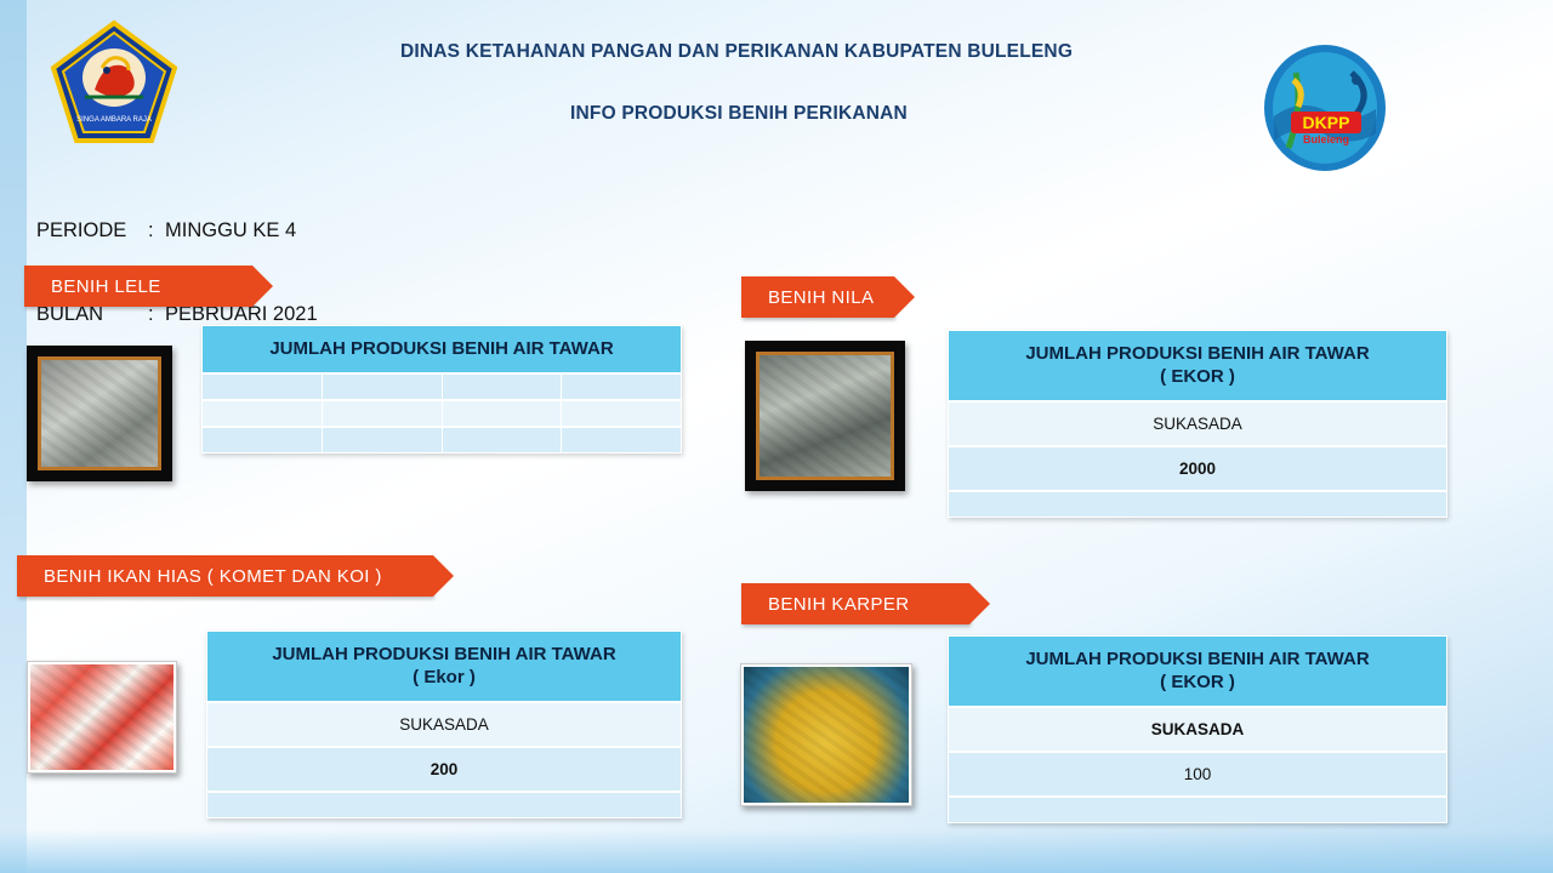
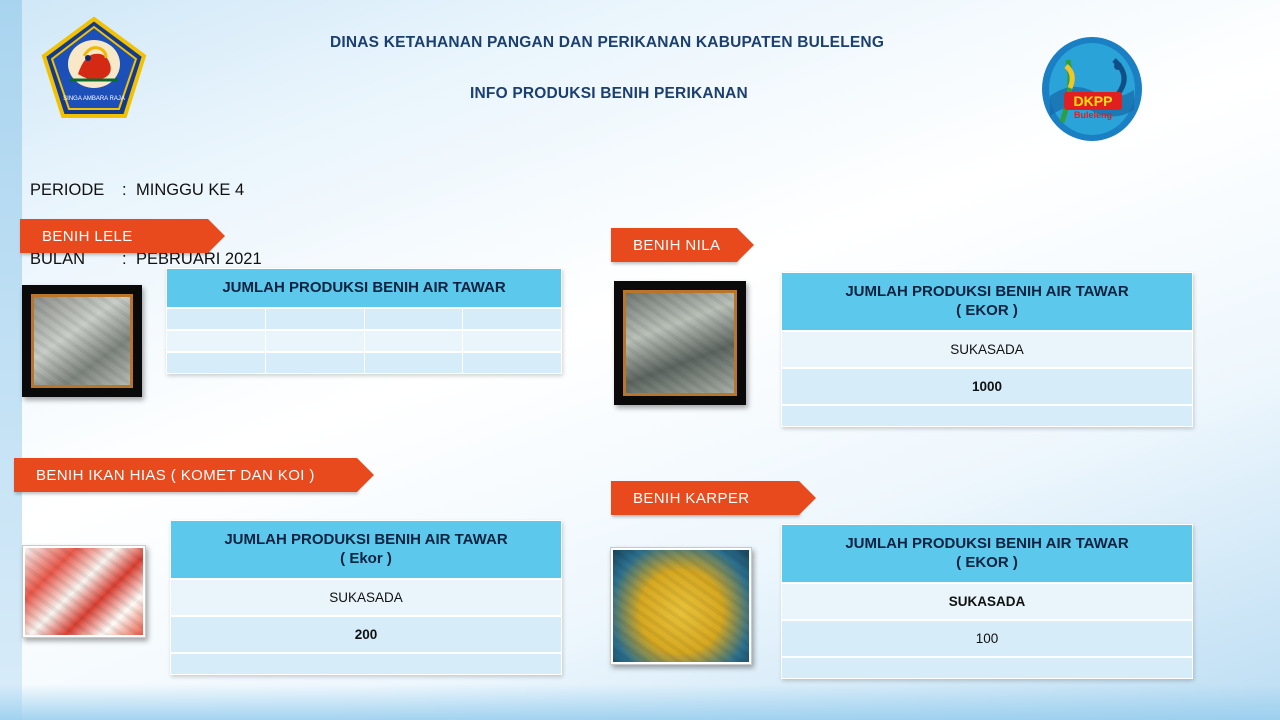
  DKPP
  Buleleng
  DINAS KETAHANAN PANGAN DAN PERIKANAN KABUPATEN BULELENG
  INFO PRODUKSI BENIH PERIKANAN
  PERIODE
  :
  MINGGU KE 4
  BULAN
  :
  PEBRUARI 2021
  BENIH LELE
  JUMLAH PRODUKSI BENIH AIR TAWAR
  BENIH NILA
  JUMLAH PRODUKSI BENIH AIR TAWAR
  ( EKOR )
  SUKASADA
- 2000
+ 1000
  BENIH IKAN HIAS ( KOMET DAN KOI )
  JUMLAH PRODUKSI BENIH AIR TAWAR
  ( Ekor )
  SUKASADA
  200
  BENIH KARPER
  JUMLAH PRODUKSI BENIH AIR TAWAR
  ( EKOR )
  SUKASADA
  100
